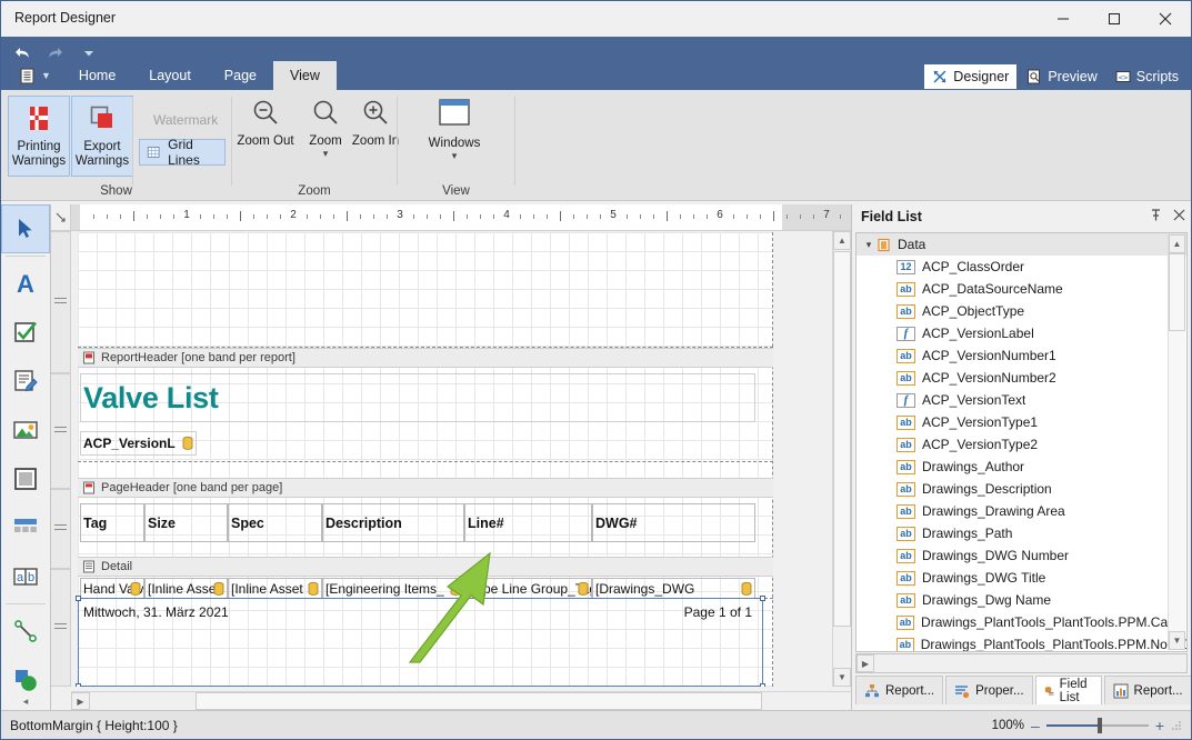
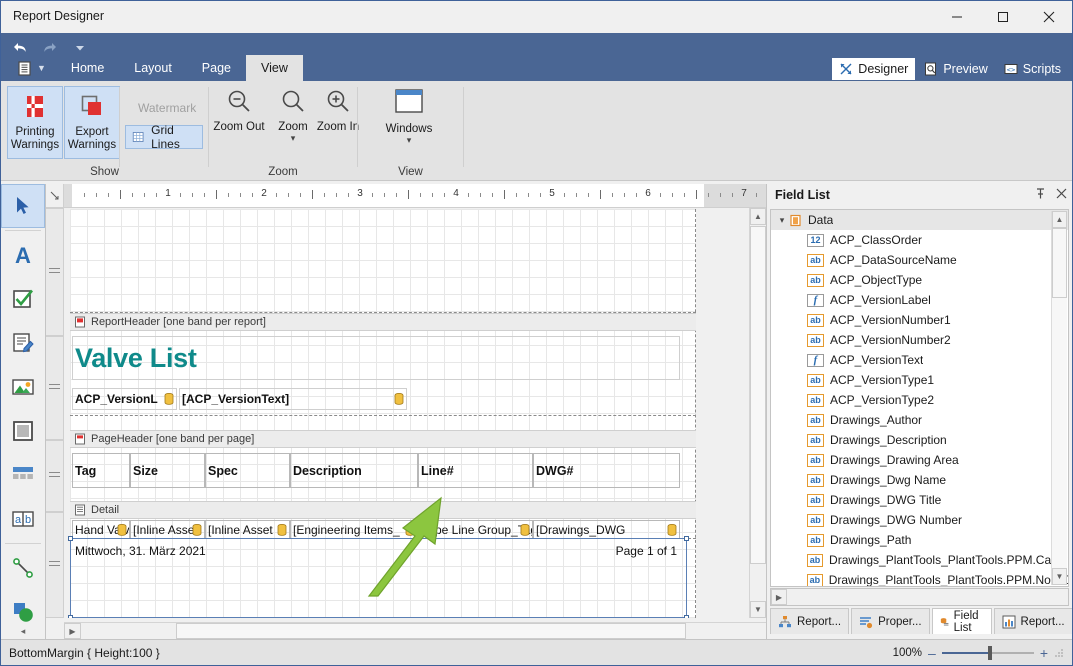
  Report Designer
  ▼
  Home
  Layout
  Page
  View
  Designer
  Preview
  <>
  Scripts
  Printing
  Warnings
  Export
  Warnings
  Watermark
  Grid Lines
  Show
  Zoom Out
  Zoom
  ▾
  Zoom In
  Zoom
  Windows
  ▾
  View
  A
  a
  b
  ◂
  1
  2
  3
  4
  5
  6
  7
  ReportHeader [one band per report]
  Valve List
  ACP_VersionL
+ [ACP_VersionText]
  PageHeader [one band per page]
  Tag
  Size
  Spec
  Description
  Line#
  DWG#
  Detail
  Hand Vav
  [Inline Asse
  [Inline Asset
  [Engineering Items_
  [Drawings_DWG
  Mittwoch, 31. März 2021
  Page 1 of 1
  ▲
  ▼
  ▶
  Field List
  ▾
  Data
  12
  ACP_ClassOrder
  ab
  ACP_DataSourceName
  ab
  ACP_ObjectType
  f
  ACP_VersionLabel
  ab
  ACP_VersionNumber1
  ab
  ACP_VersionNumber2
  f
  ACP_VersionText
  ab
  ACP_VersionType1
  ab
  ACP_VersionType2
  ab
  Drawings_Author
  ab
  Drawings_Description
  ab
  Drawings_Drawing Area
  ab
- Drawings_Path
+ Drawings_Dwg Name
  ab
- Drawings_DWG Number
+ Drawings_DWG Title
  ab
- Drawings_DWG Title
+ Drawings_DWG Number
  ab
- Drawings_Dwg Name
+ Drawings_Path
  ab
  Drawings_PlantTools_PlantTools.PPM.Ca
  ab
  Drawings_PlantTools_PlantTools.PPM.No
  ▲
  ▼
  ▶
  Report...
  Proper...
  Field List
  Report...
  BottomMargin { Height:100 }
  100%
  –
  +
